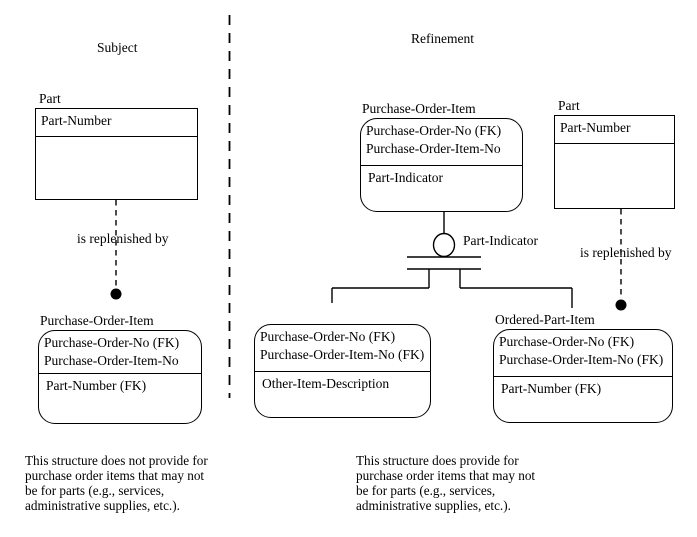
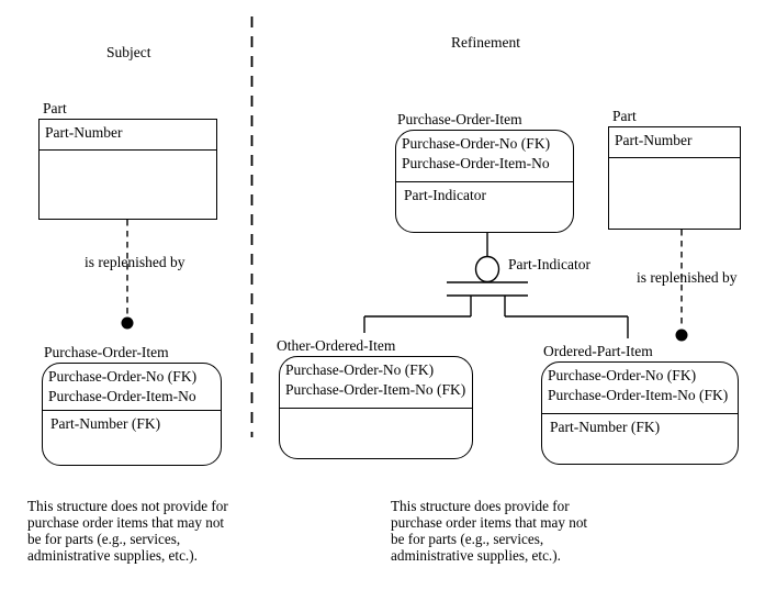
  Subject
  Refinement
  Part
  Part-Number
  is replenished by
  Purchase-Order-Item
  Purchase-Order-No (FK)
  Purchase-Order-Item-No
  Part-Number (FK)
  Purchase-Order-Item
  Purchase-Order-No (FK)
  Purchase-Order-Item-No
  Part-Indicator
  Part-Indicator
  Part
  Part-Number
  is replenished by
+ Other-Ordered-Item
  Purchase-Order-No (FK)
  Purchase-Order-Item-No (FK)
- Other-Item-Description
  Ordered-Part-Item
  Purchase-Order-No (FK)
  Purchase-Order-Item-No (FK)
  Part-Number (FK)
  This structure does not provide for
  purchase order items that may not
  be for parts (e.g., services,
  administrative supplies, etc.).
  This structure does provide for
  purchase order items that may not
  be for parts (e.g., services,
  administrative supplies, etc.).
